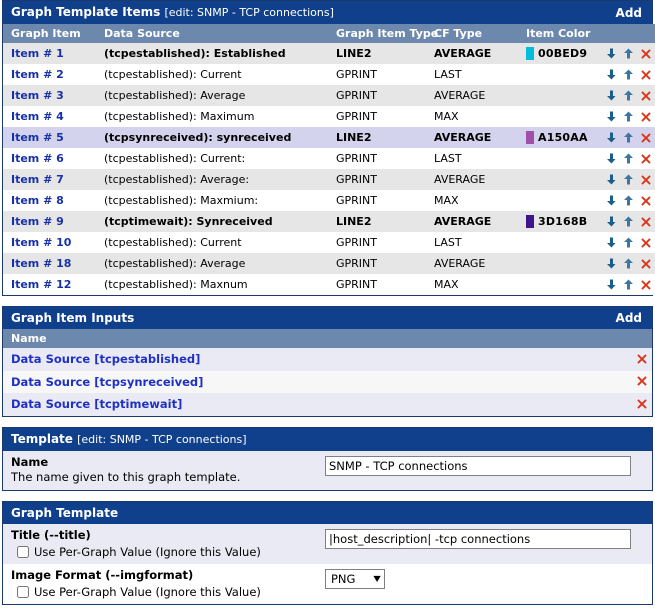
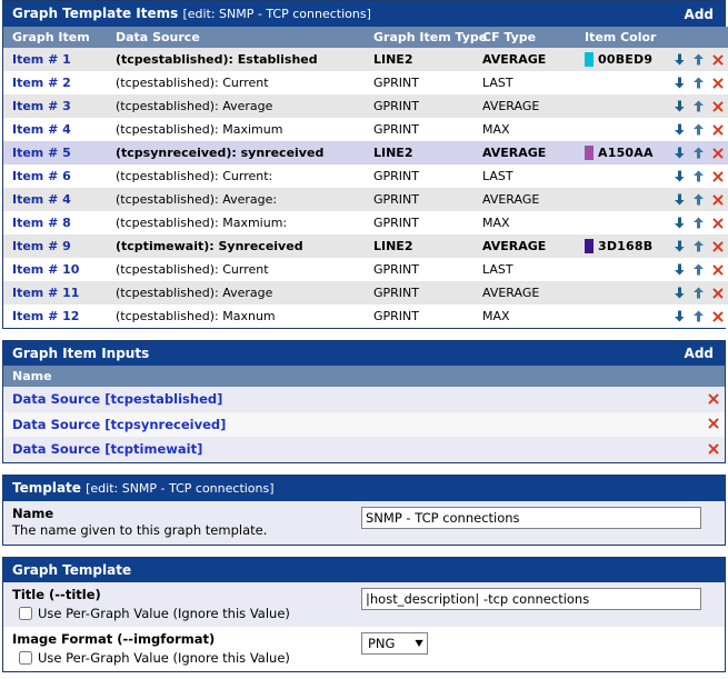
  Graph Template Items [edit: SNMP - TCP connections]
  Add
  Graph Item	Data Source	Graph Item Typ	CF Type	Item Color
  Item # 1	(tcpestablished): Established	LINE2	AVERAGE	00BED9
  Item # 2	(tcpestablished): Current	GPRINT	LAST
  Item # 3	(tcpestablished): Average	GPRINT	AVERAGE
  Item # 4	(tcpestablished): Maximum	GPRINT	MAX
  Item # 5	(tcpsynreceived): synreceived	LINE2	AVERAGE	A150AA
  Item # 6	(tcpestablished): Current:	GPRINT	LAST
- Item # 7	(tcpestablished): Average:	GPRINT	AVERAGE
+ Item # 4	(tcpestablished): Average:	GPRINT	AVERAGE
  Item # 8	(tcpestablished): Maxmium:	GPRINT	MAX
  Item # 9	(tcptimewait): Synreceived	LINE2	AVERAGE	3D168B
  Item # 10	(tcpestablished): Current	GPRINT	LAST
- Item # 18	(tcpestablished): Average	GPRINT	AVERAGE
+ Item # 11	(tcpestablished): Average	GPRINT	AVERAGE
  Item # 12	(tcpestablished): Maxnum	GPRINT	MAX
  Graph Item Inputs
  Add
  Name
  Data Source [tcpestablished]
  Data Source [tcpsynreceived]
  Data Source [tcptimewait]
  Template [edit: SNMP - TCP connections]
  Name
  The name given to this graph template.
  SNMP - TCP connections
  Graph Template
  Title (--title)
  Use Per-Graph Value (Ignore this Value)
  |host_description| -tcp connections
  Image Format (--imgformat)
  Use Per-Graph Value (Ignore this Value)
  PNG
  ▼
